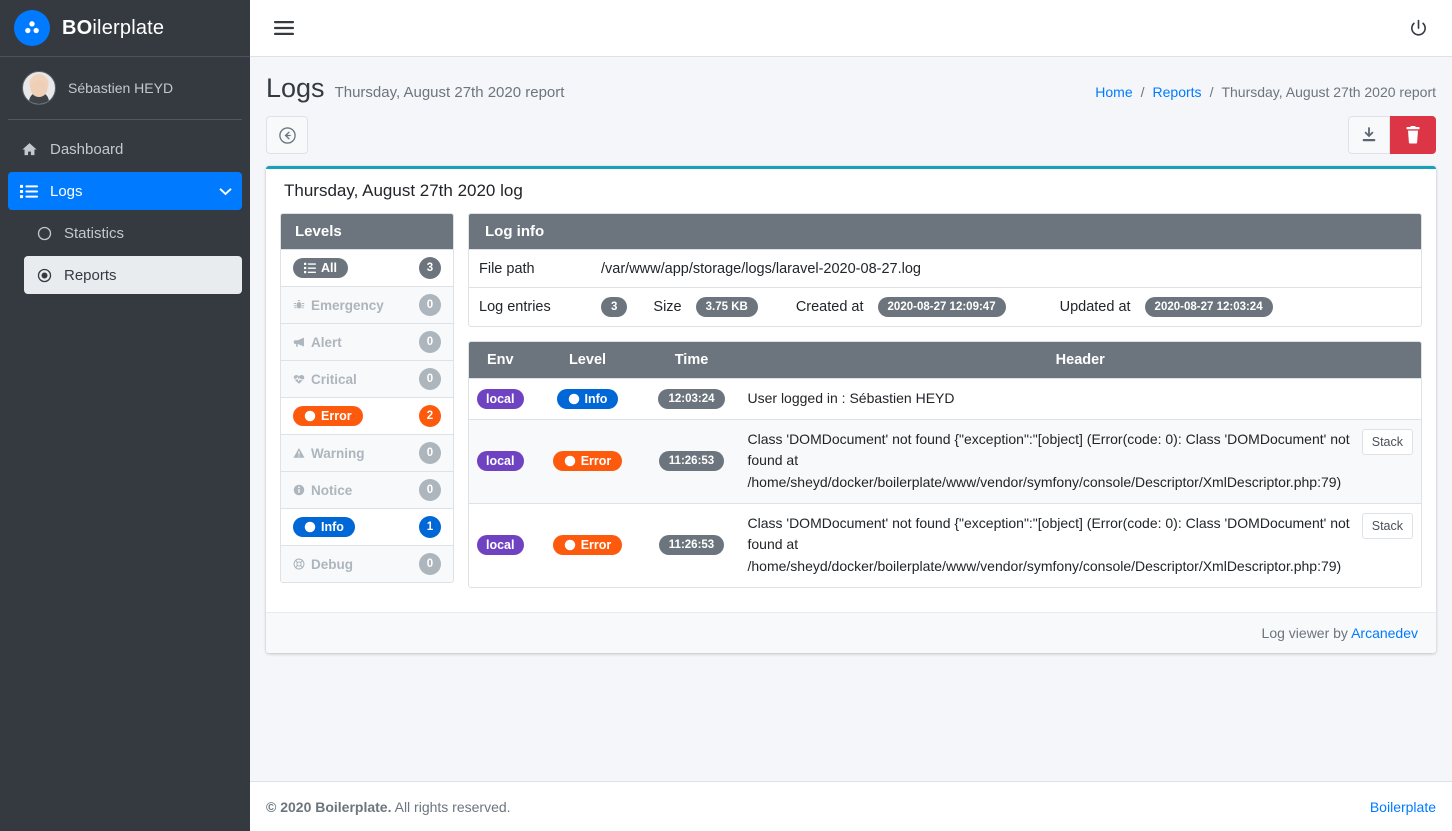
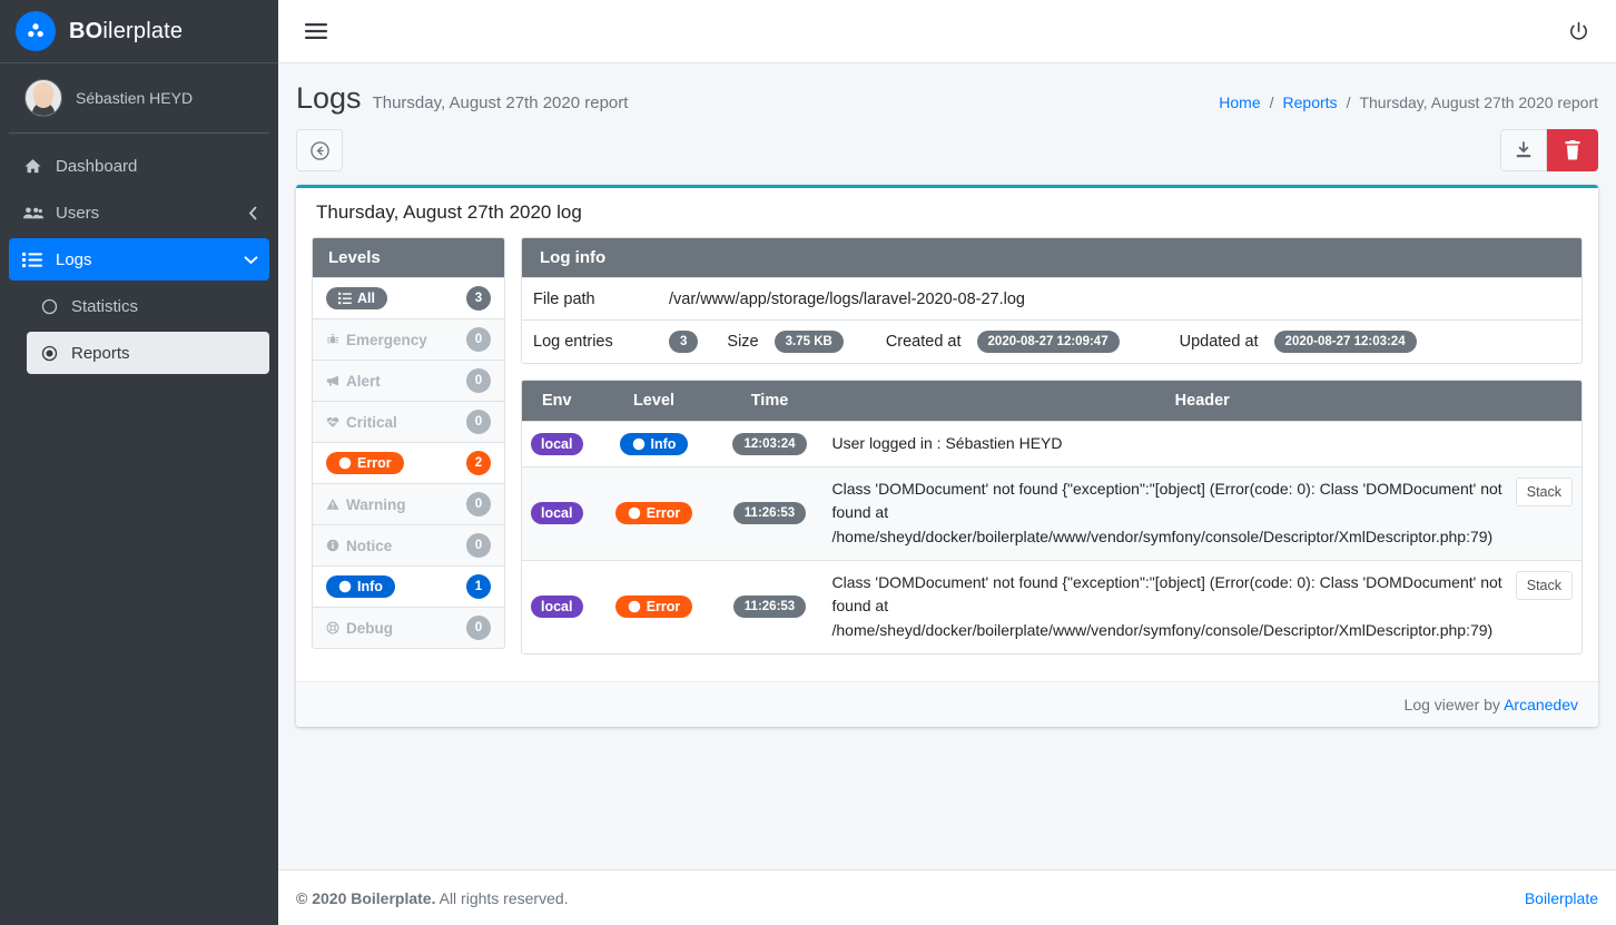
  BOilerplate
  Sébastien HEYD
  Dashboard
+ Users
  Logs
  Statistics
  Reports
  Logs
  Thursday, August 27th 2020 report
  Home
  /
  Reports
  /
  Thursday, August 27th 2020 report
  Thursday, August 27th 2020 log
  Levels
  All
  3
  Emergency
  0
  Alert
  0
  Critical
  0
  Error
  2
  Warning
  0
  Notice
  0
  Info
  1
  Debug
  0
  Log info
  File path
  /var/www/app/storage/logs/laravel-2020-08-27.log
  Log entries
  3
  Size
  3.75 KB
  Created at
  2020-08-27 12:09:47
  Updated at
  2020-08-27 12:03:24
  Env	Level	Time	Header
  local	Info	12:03:24	User logged in : Sébastien HEYD
  local	Error	11:26:53	Class 'DOMDocument' not found {"exception":"[object] (Error(code: 0): Class 'DOMDocument' not found at /home/sheyd/docker/boilerplate/www/vendor/symfony/console/Descriptor/XmlDescriptor.php:79)Stack
  local	Error	11:26:53	Class 'DOMDocument' not found {"exception":"[object] (Error(code: 0): Class 'DOMDocument' not found at /home/sheyd/docker/boilerplate/www/vendor/symfony/console/Descriptor/XmlDescriptor.php:79)Stack
  Log viewer by Arcanedev
  © 2020 Boilerplate. All rights reserved.
  Boilerplate
